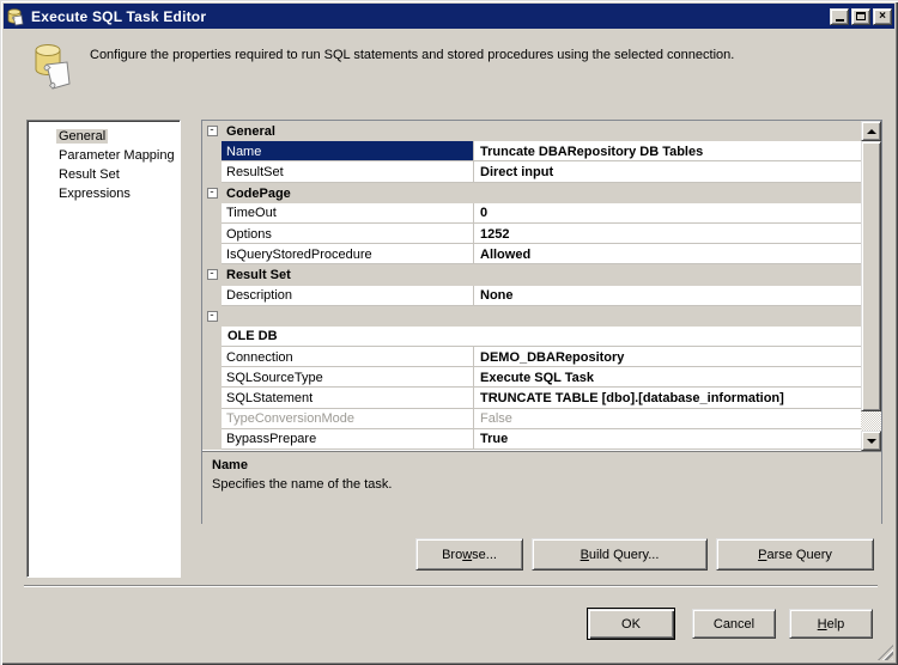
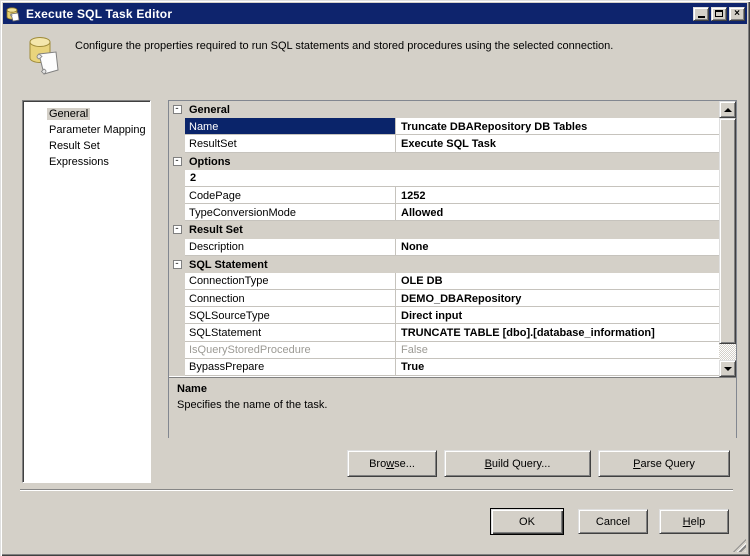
  Execute SQL Task Editor
  ×
  Configure the properties required to run SQL statements and stored procedures using the selected connection.
  General
  Parameter Mapping
  Result Set
  Expressions
  -
  General
  Name
  Truncate DBARepository DB Tables
  ResultSet
- Direct input
+ Execute SQL Task
  -
- CodePage
+ Options
- TimeOut
- 0
+ 2
- Options
+ CodePage
  1252
- IsQueryStoredProcedure
+ TypeConversionMode
  Allowed
  -
  Result Set
  Description
  None
  -
+ SQL Statement
+ ConnectionType
  OLE DB
  Connection
  DEMO_DBARepository
  SQLSourceType
- Execute SQL Task
+ Direct input
  SQLStatement
  TRUNCATE TABLE [dbo].[database_information]
- TypeConversionMode
+ IsQueryStoredProcedure
  False
  BypassPrepare
  True
  Name
  Specifies the name of the task.
  Bro
  w
  se...
  B
  uild Query...
  P
  arse Query
  OK
  Cancel
  H
  elp
